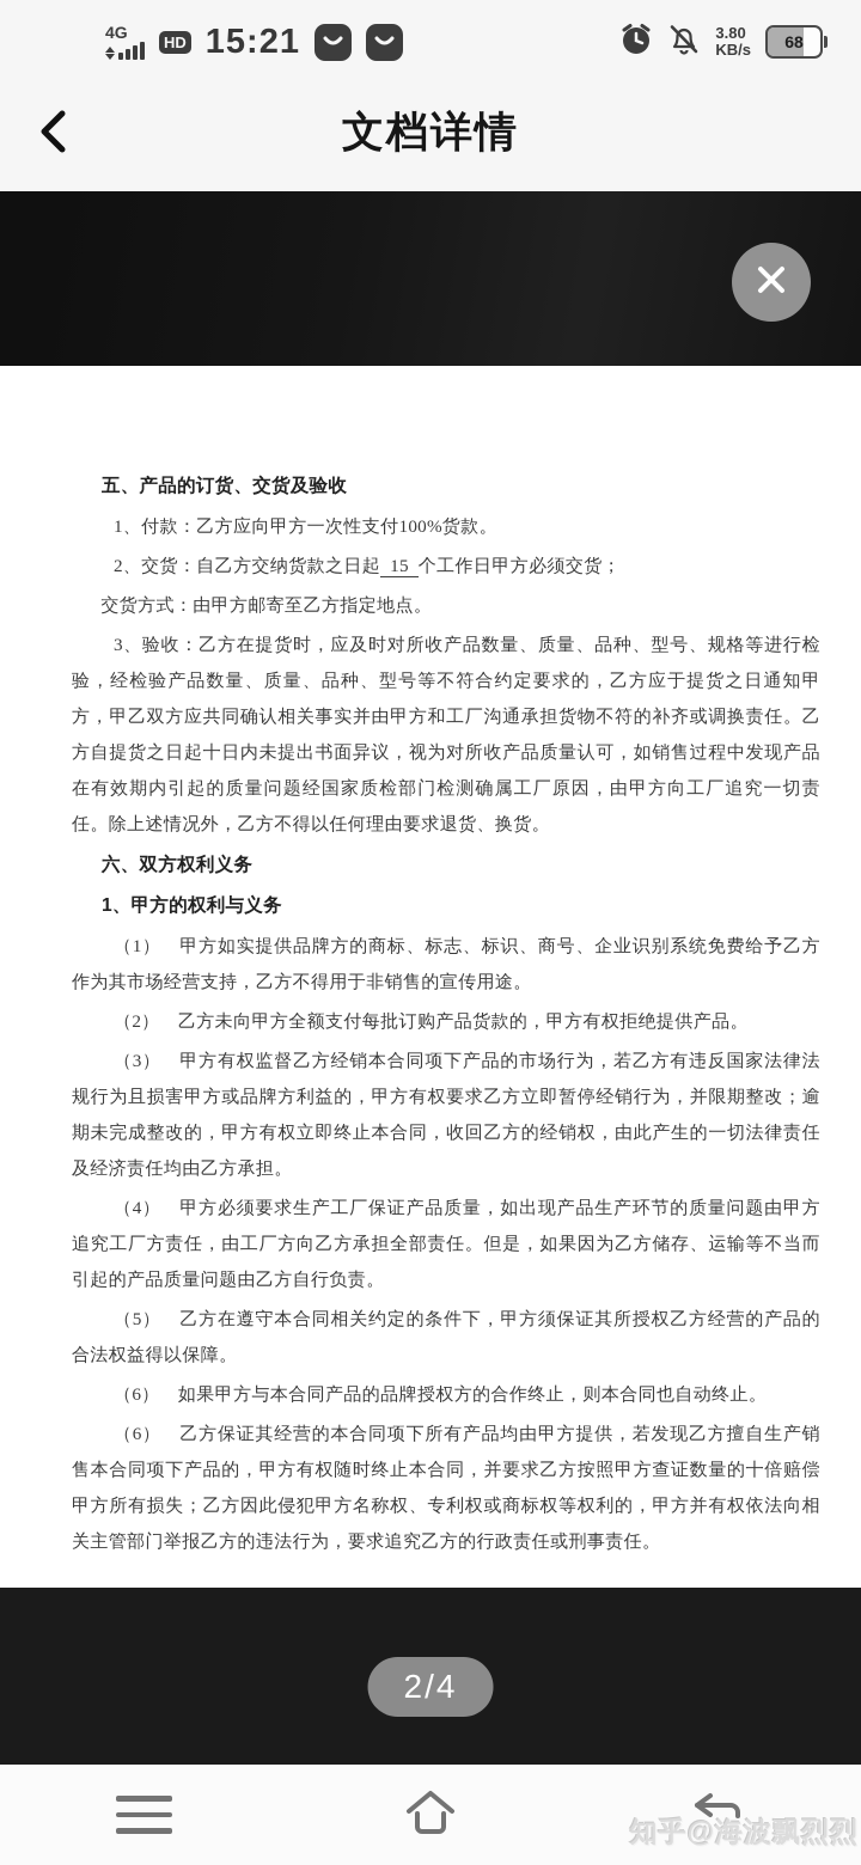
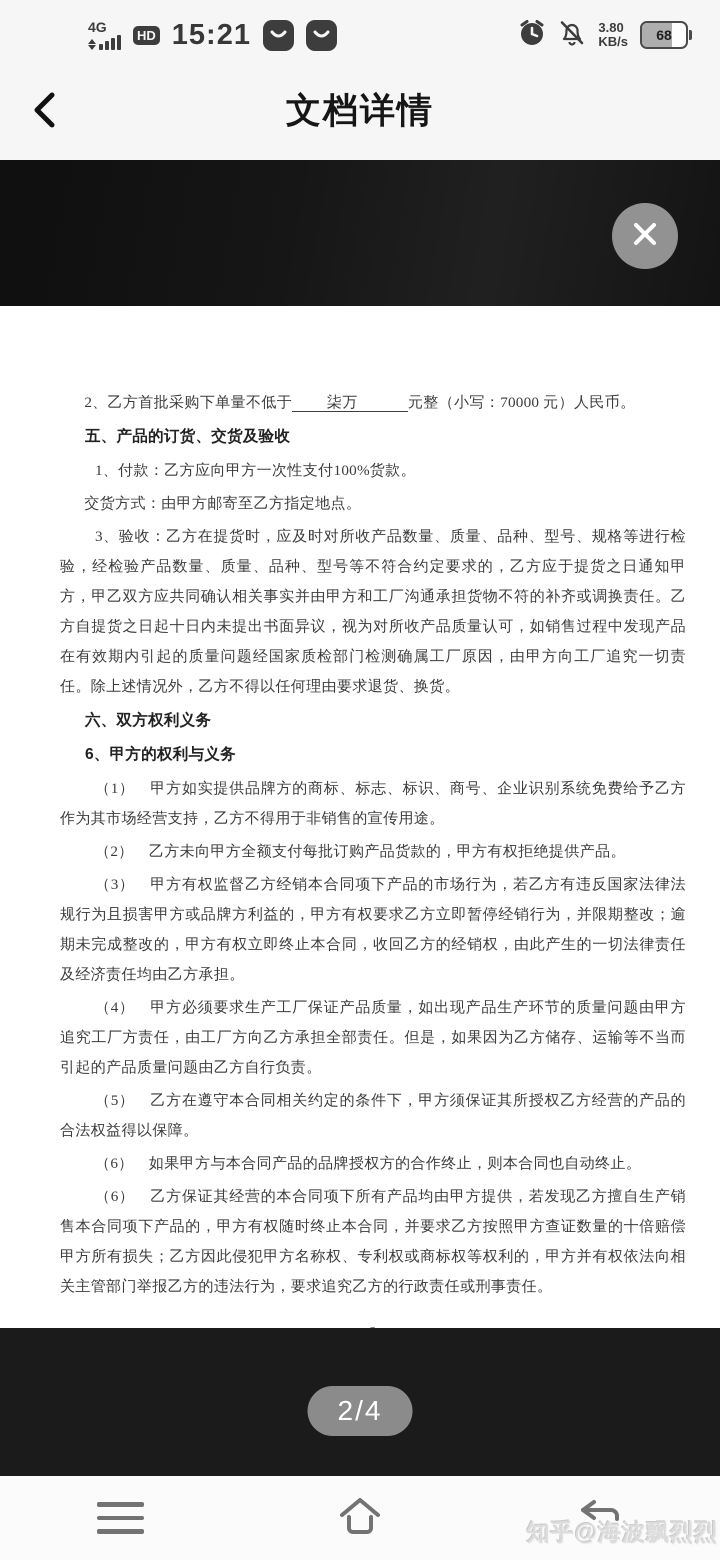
  4G
  HD
  15:21
  3.80
  KB/s
  68
  文档详情
+ 2、乙方首批采购下单量不低于 柒万 元整（小写：70000 元）人民币。
  五、产品的订货、交货及验收
  1、付款：乙方应向甲方一次性支付100%货款。
- 2、交货：自乙方交纳货款之日起 15 个工作日甲方必须交货；
  交货方式：由甲方邮寄至乙方指定地点。
  3、验收：乙方在提货时，应及时对所收产品数量、质量、品种、型号、规格等进行检验，经检验产品数量、质量、品种、型号等不符合约定要求的，乙方应于提货之日通知甲方，甲乙双方应共同确认相关事实并由甲方和工厂沟通承担货物不符的补齐或调换责任。乙方自提货之日起十日内未提出书面异议，视为对所收产品质量认可，如销售过程中发现产品在有效期内引起的质量问题经国家质检部门检测确属工厂原因，由甲方向工厂追究一切责任。除上述情况外，乙方不得以任何理由要求退货、换货。
  六、双方权利义务
- 1、甲方的权利与义务
+ 6、甲方的权利与义务
  （1） 甲方如实提供品牌方的商标、标志、标识、商号、企业识别系统免费给予乙方作为其市场经营支持，乙方不得用于非销售的宣传用途。
  （2） 乙方未向甲方全额支付每批订购产品货款的，甲方有权拒绝提供产品。
  （3） 甲方有权监督乙方经销本合同项下产品的市场行为，若乙方有违反国家法律法规行为且损害甲方或品牌方利益的，甲方有权要求乙方立即暂停经销行为，并限期整改；逾期未完成整改的，甲方有权立即终止本合同，收回乙方的经销权，由此产生的一切法律责任及经济责任均由乙方承担。
  （4） 甲方必须要求生产工厂保证产品质量，如出现产品生产环节的质量问题由甲方追究工厂方责任，由工厂方向乙方承担全部责任。但是，如果因为乙方储存、运输等不当而引起的产品质量问题由乙方自行负责。
  （5） 乙方在遵守本合同相关约定的条件下，甲方须保证其所授权乙方经营的产品的合法权益得以保障。
  （6） 如果甲方与本合同产品的品牌授权方的合作终止，则本合同也自动终止。
  （6） 乙方保证其经营的本合同项下所有产品均由甲方提供，若发现乙方擅自生产销售本合同项下产品的，甲方有权随时终止本合同，并要求乙方按照甲方查证数量的十倍赔偿甲方所有损失；乙方因此侵犯甲方名称权、专利权或商标权等权利的，甲方并有权依法向相关主管部门举报乙方的违法行为，要求追究乙方的行政责任或刑事责任。
  2/4
  知乎@海波飘烈烈
